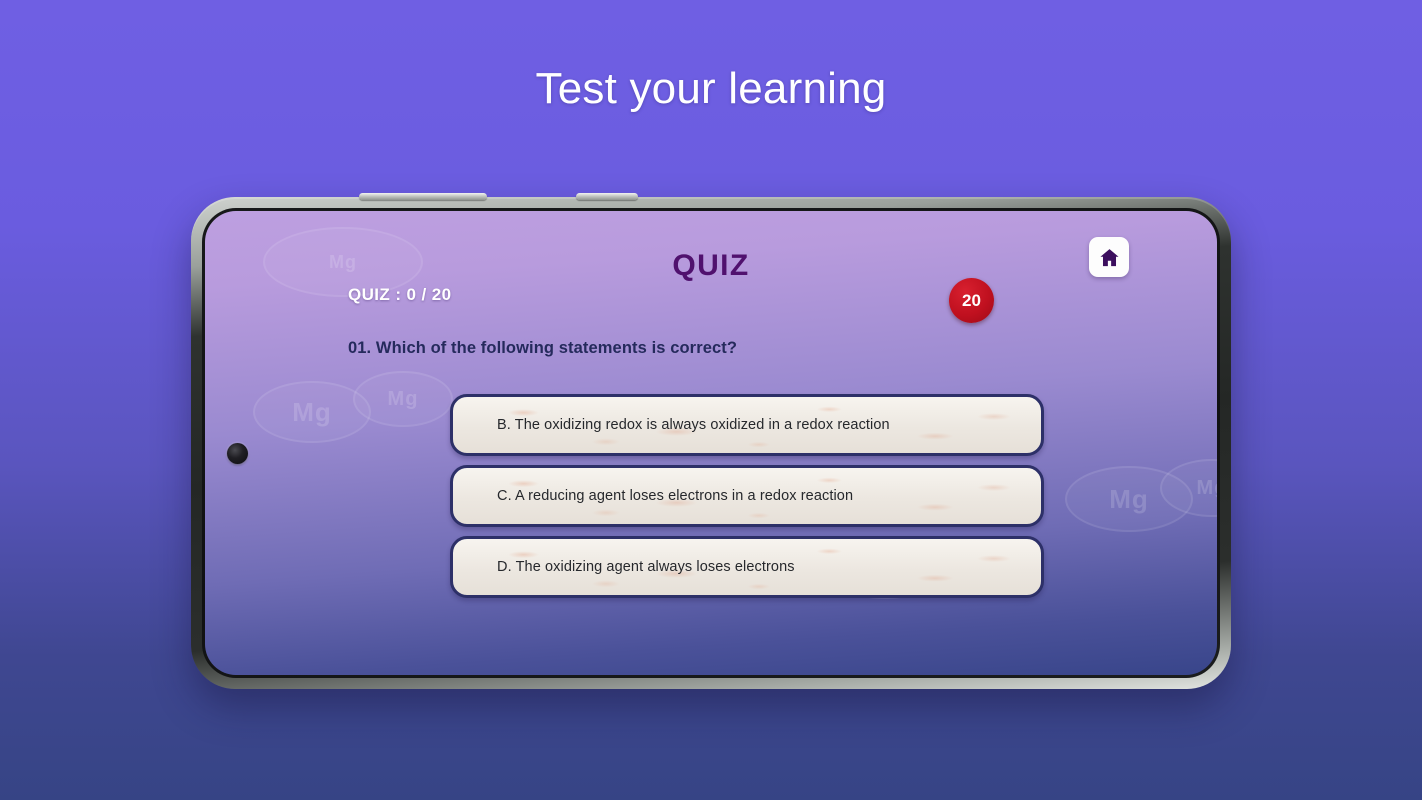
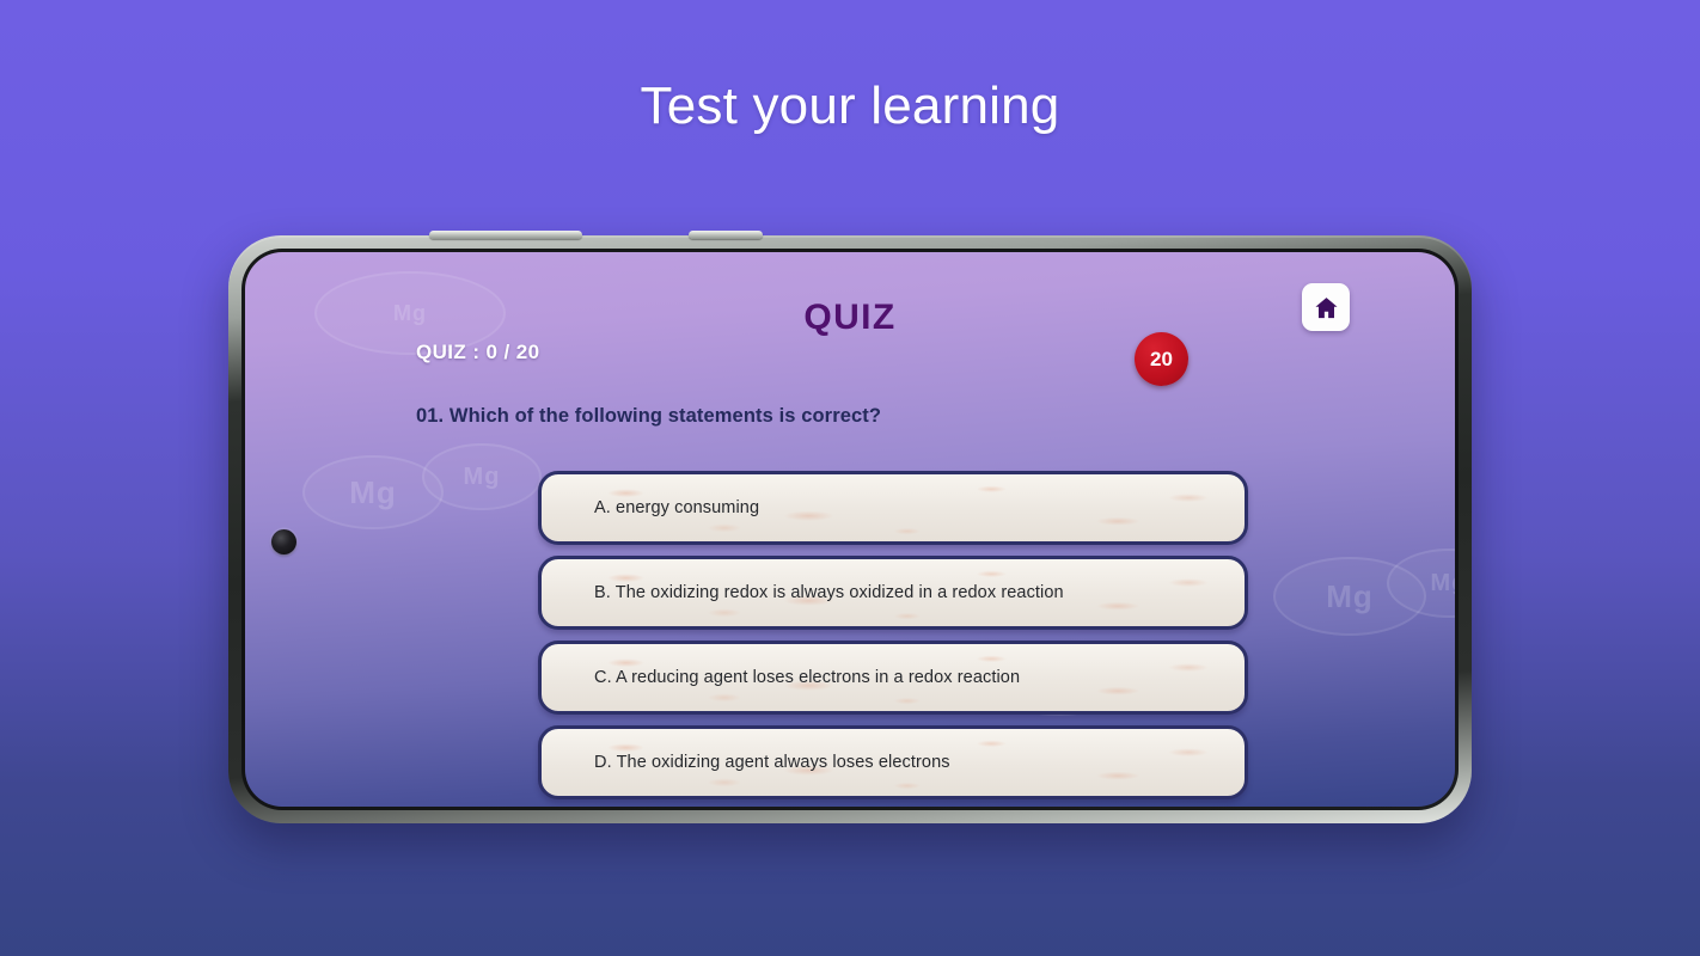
  Test your learning
  Mg
  QUIZ
  QUIZ : 0 / 20
  20
  01. Which of the following statements is correct?
+ A. energy consuming
  B. The oxidizing redox is always oxidized in a redox reaction
  C. A reducing agent loses electrons in a redox reaction
  D. The oxidizing agent always loses electrons
